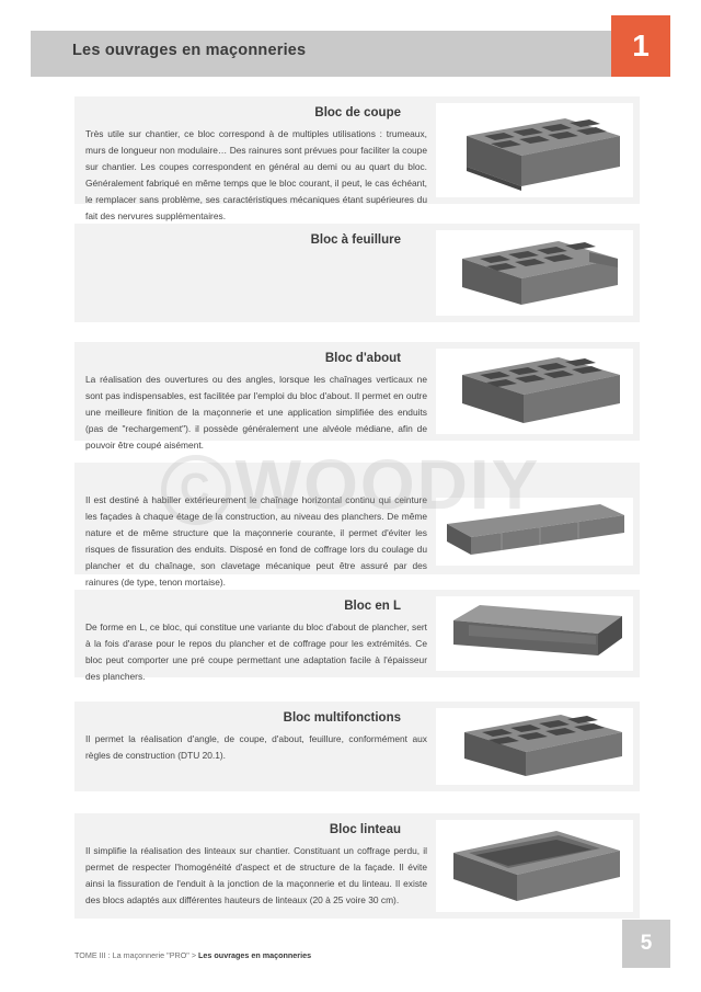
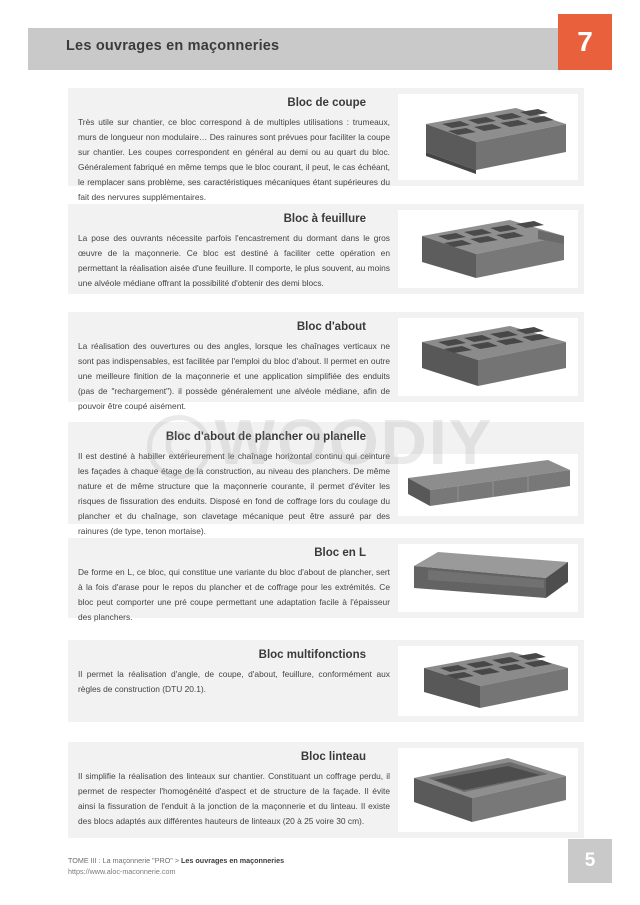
  Les ouvrages en maçonneries
- 1
+ 7
  C WOODIY
  Bloc de coupe
  Très utile sur chantier, ce bloc correspond à de multiples utilisations : trumeaux, murs de longueur non modulaire… Des rainures sont prévues pour faciliter la coupe sur chantier. Les coupes correspondent en général au demi ou au quart du bloc. Généralement fabriqué en même temps que le bloc courant, il peut, le cas échéant, le remplacer sans problème, ses caractéristiques mécaniques étant supérieures du fait des nervures supplémentaires.
  Bloc à feuillure
+ La pose des ouvrants nécessite parfois l'encastrement du dormant dans le gros œuvre de la maçonnerie. Ce bloc est destiné à faciliter cette opération en permettant la réalisation aisée d'une feuillure. Il comporte, le plus souvent, au moins une alvéole médiane offrant la possibilité d'obtenir des demi blocs.
  Bloc d'about
  La réalisation des ouvertures ou des angles, lorsque les chaînages verticaux ne sont pas indispensables, est facilitée par l'emploi du bloc d'about. Il permet en outre une meilleure finition de la maçonnerie et une application simplifiée des enduits (pas de "rechargement"). il possède généralement une alvéole médiane, afin de pouvoir être coupé aisément.
+ Bloc d'about de plancher ou planelle
  Il est destiné à habiller extérieurement le chaînage horizontal continu qui ceinture les façades à chaque étage de la construction, au niveau des planchers. De même nature et de même structure que la maçonnerie courante, il permet d'éviter les risques de fissuration des enduits. Disposé en fond de coffrage lors du coulage du plancher et du chaînage, son clavetage mécanique peut être assuré par des rainures (de type, tenon mortaise).
  Bloc en L
  De forme en L, ce bloc, qui constitue une variante du bloc d'about de plancher, sert à la fois d'arase pour le repos du plancher et de coffrage pour les extrémités. Ce bloc peut comporter une pré coupe permettant une adaptation facile à l'épaisseur des planchers.
  Bloc multifonctions
  Il permet la réalisation d'angle, de coupe, d'about, feuillure, conformément aux règles de construction (DTU 20.1).
  Bloc linteau
  Il simplifie la réalisation des linteaux sur chantier. Constituant un coffrage perdu, il permet de respecter l'homogénéité d'aspect et de structure de la façade. Il évite ainsi la fissuration de l'enduit à la jonction de la maçonnerie et du linteau. Il existe des blocs adaptés aux différentes hauteurs de linteaux (20 à 25 voire 30 cm).
  TOME III : La maçonnerie "PRO" > Les ouvrages en maçonneries
+ https://www.aloc-maconnerie.com
  5
